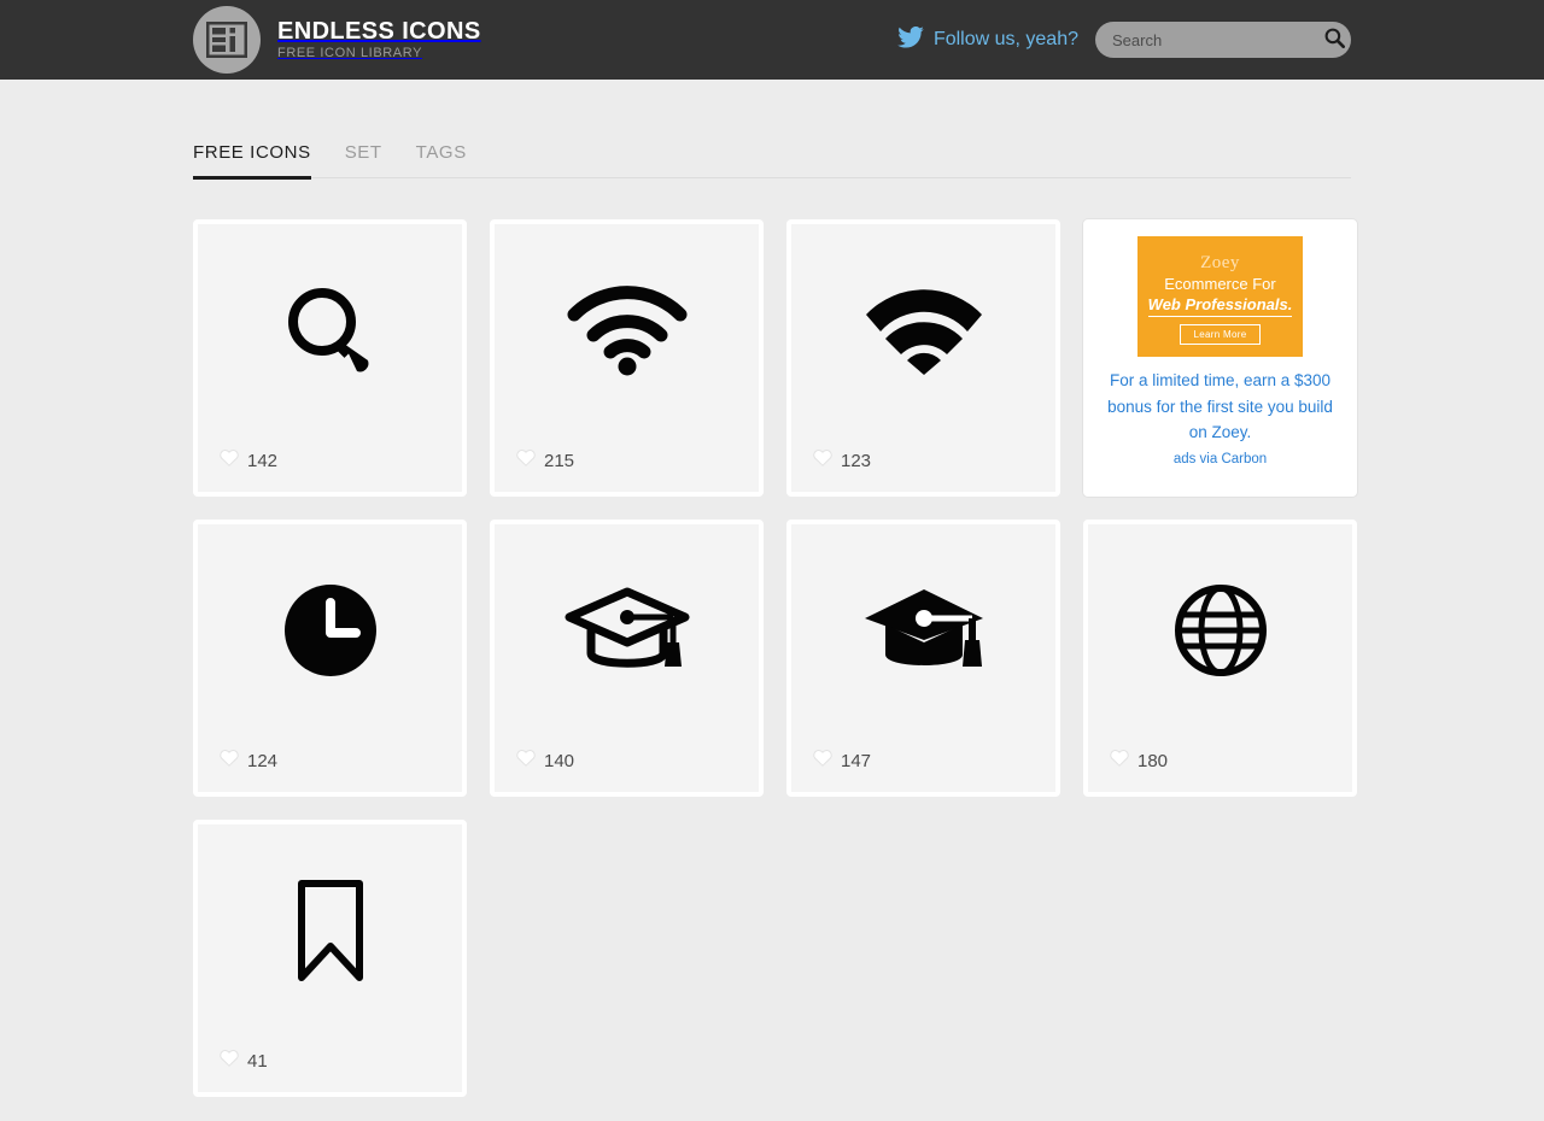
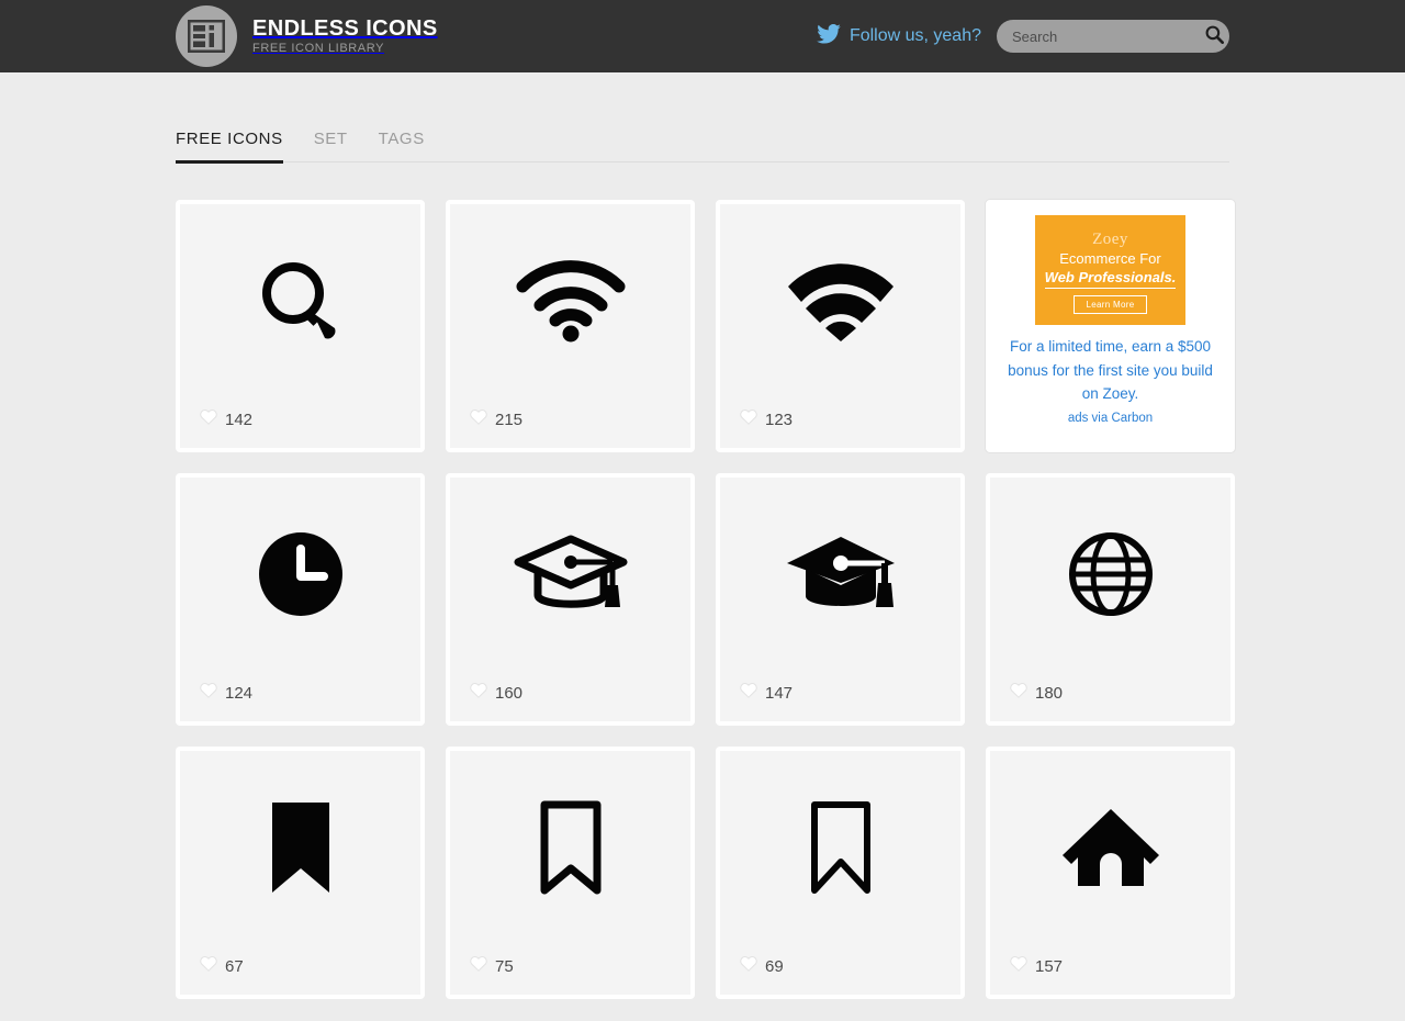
  ENDLESS ICONS
  FREE ICON LIBRARY
  Follow us, yeah?
  Search
  FREE ICONS
  SET
  TAGS
  142
  215
  123
  Zoey
  Ecommerce For
  Web Professionals.
  Learn More
- For a limited time, earn a $300 bonus for the first site you build on Zoey.
+ For a limited time, earn a $500 bonus for the first site you build on Zoey.
  ads via Carbon
  124
- 140
+ 160
  147
  180
+ 67
+ 75
- 41
+ 69
+ 157
